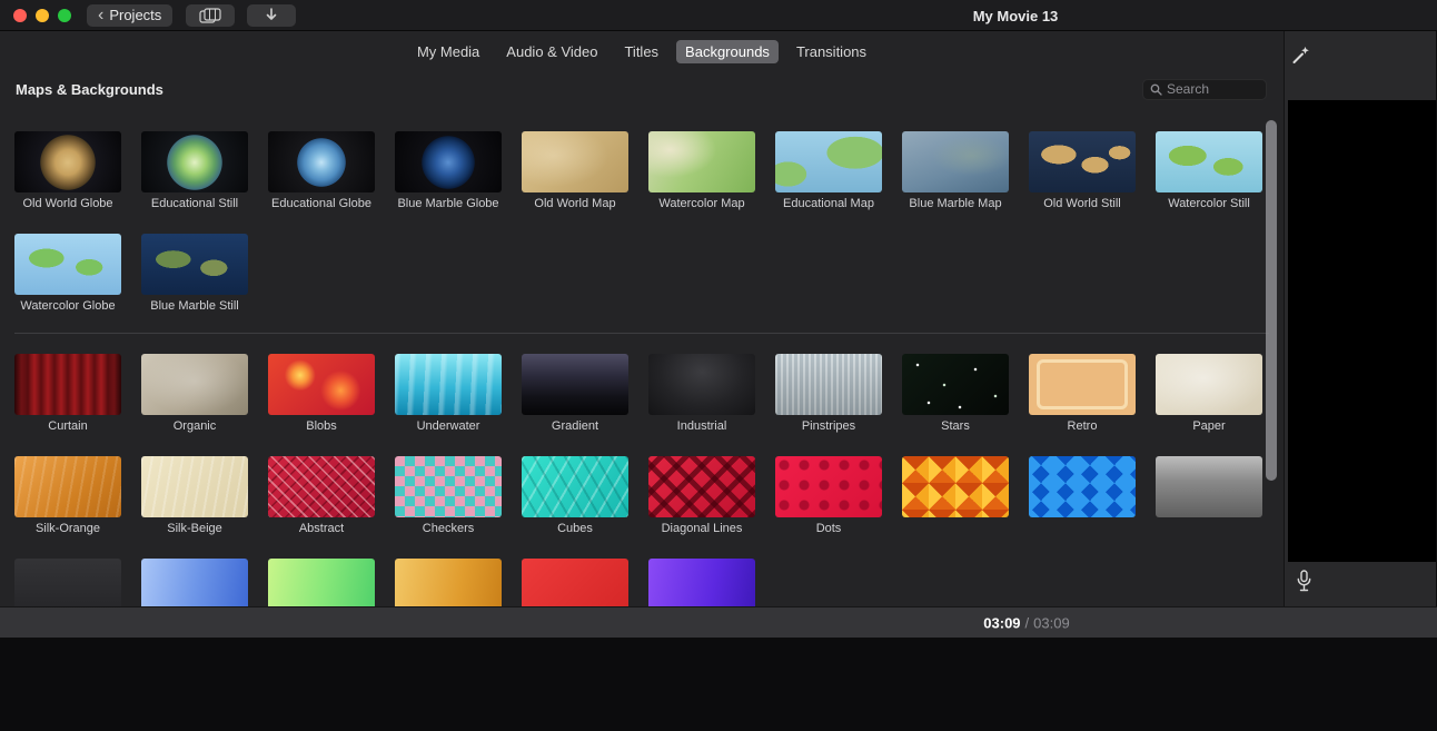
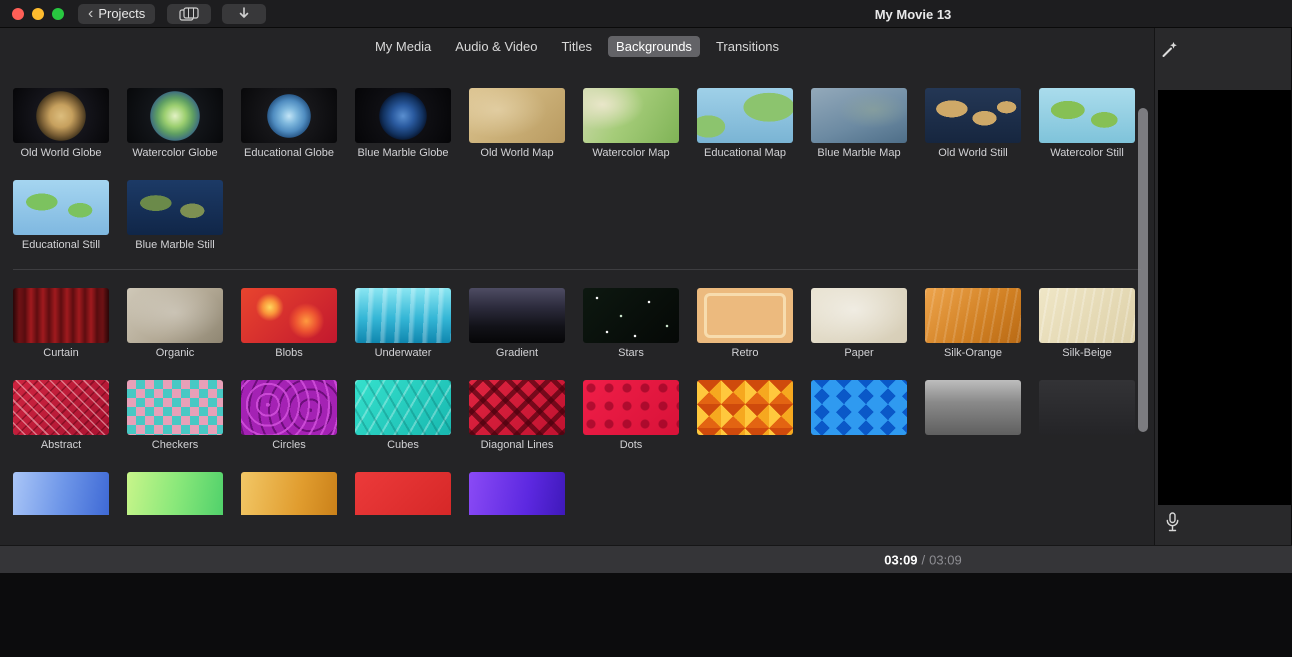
  ‹
  Projects
  My Movie 13
  My Media
  Audio & Video
  Titles
  Backgrounds
  Transitions
- Maps & Backgrounds
- Search
  Old World Globe
- Educational Still
+ Watercolor Globe
  Educational Globe
  Blue Marble Globe
  Old World Map
  Watercolor Map
  Educational Map
  Blue Marble Map
  Old World Still
  Watercolor Still
- Watercolor Globe
+ Educational Still
  Blue Marble Still
  Curtain
  Organic
  Blobs
  Underwater
  Gradient
- Industrial
- Pinstripes
  Stars
  Retro
  Paper
  Silk-Orange
  Silk-Beige
  Abstract
  Checkers
+ Circles
  Cubes
  Diagonal Lines
  Dots
  03:09 / 03:09
